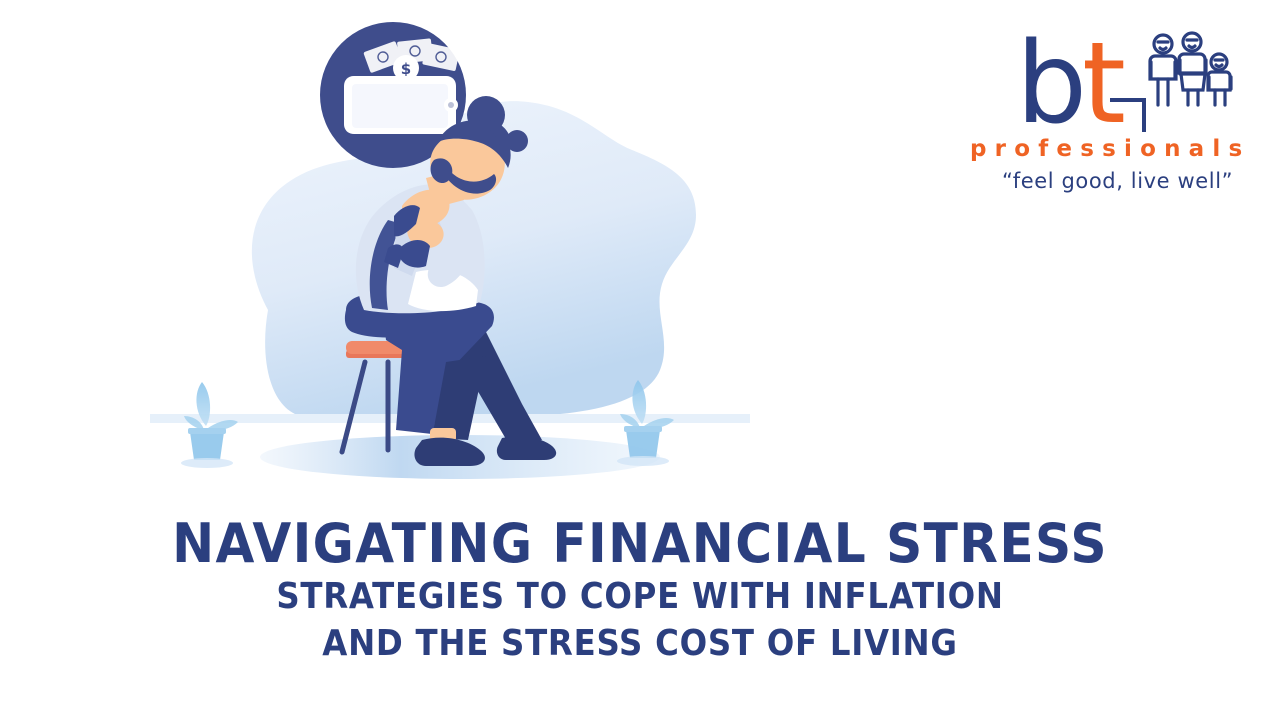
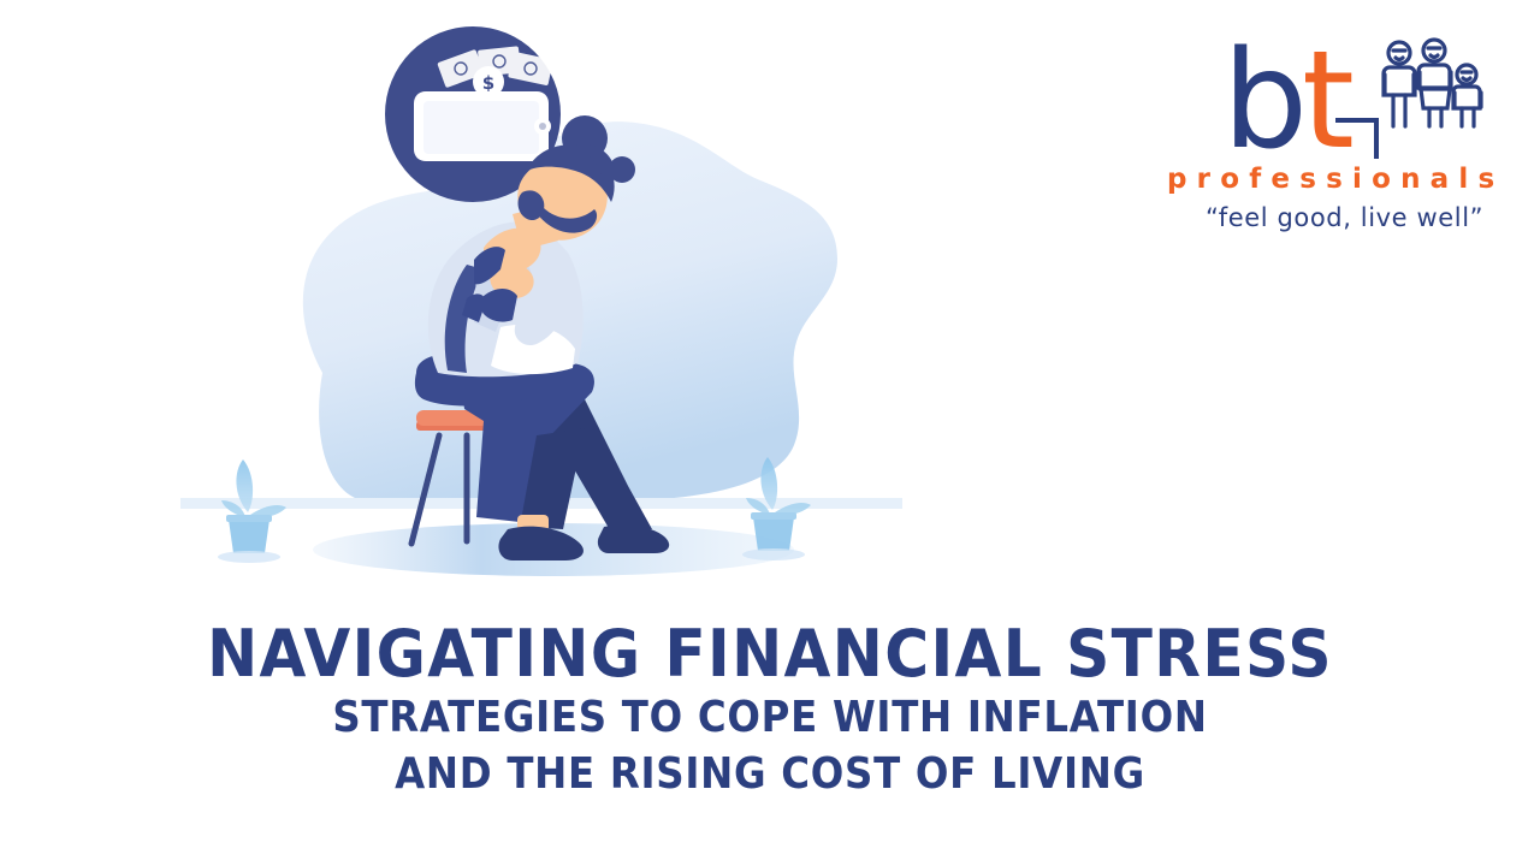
  $
  b
  t
  professionals
  “feel good, live well”
  NAVIGATING FINANCIAL STRESS
  STRATEGIES TO COPE WITH INFLATION
- AND THE STRESS COST OF LIVING
+ AND THE RISING COST OF LIVING
